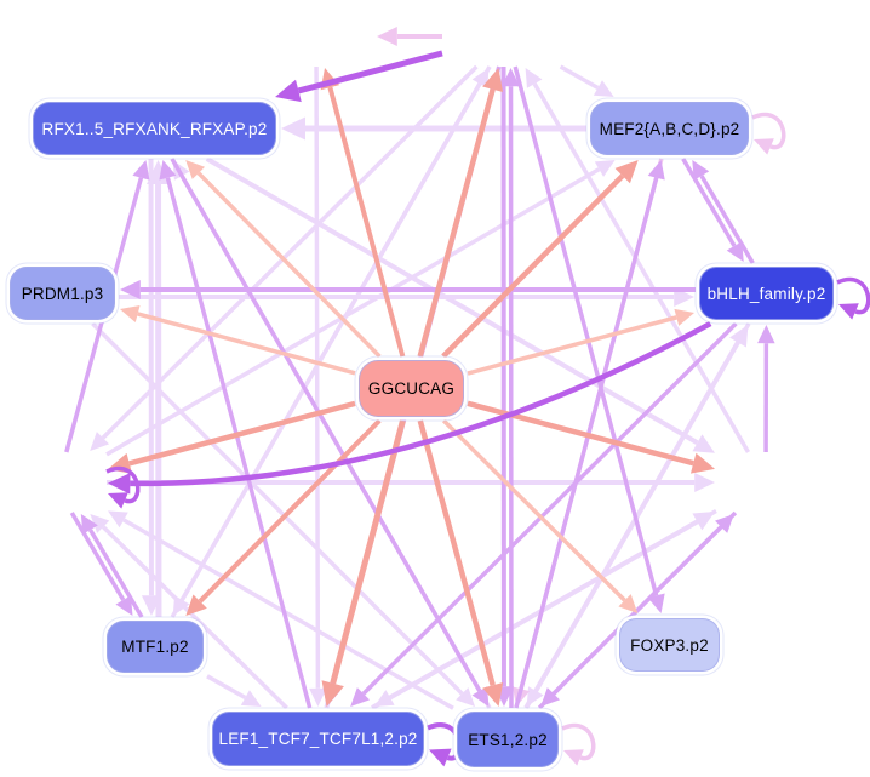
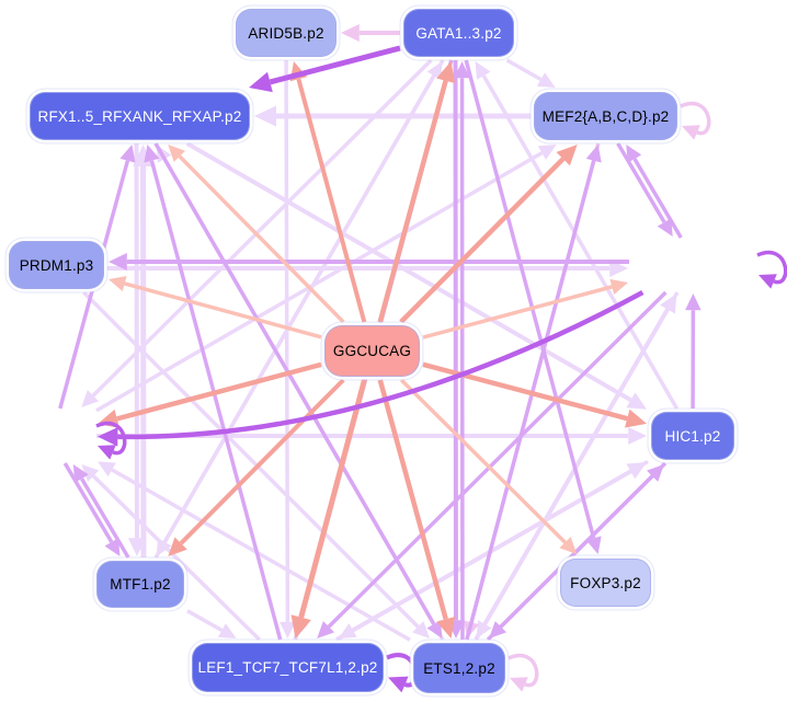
+ ARID5B.p2
+ GATA1..3.p2
  RFX1..5_RFXANK_RFXAP.p2
  MEF2{A,B,C,D}.p2
  PRDM1.p3
- bHLH_family.p2
  GGCUCAG
+ HIC1.p2
  MTF1.p2
  FOXP3.p2
  LEF1_TCF7_TCF7L1,2.p2
  ETS1,2.p2
